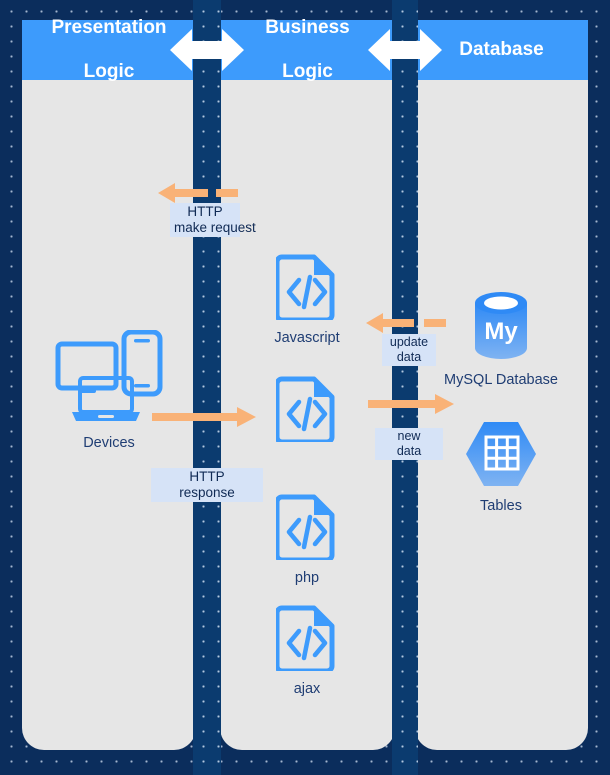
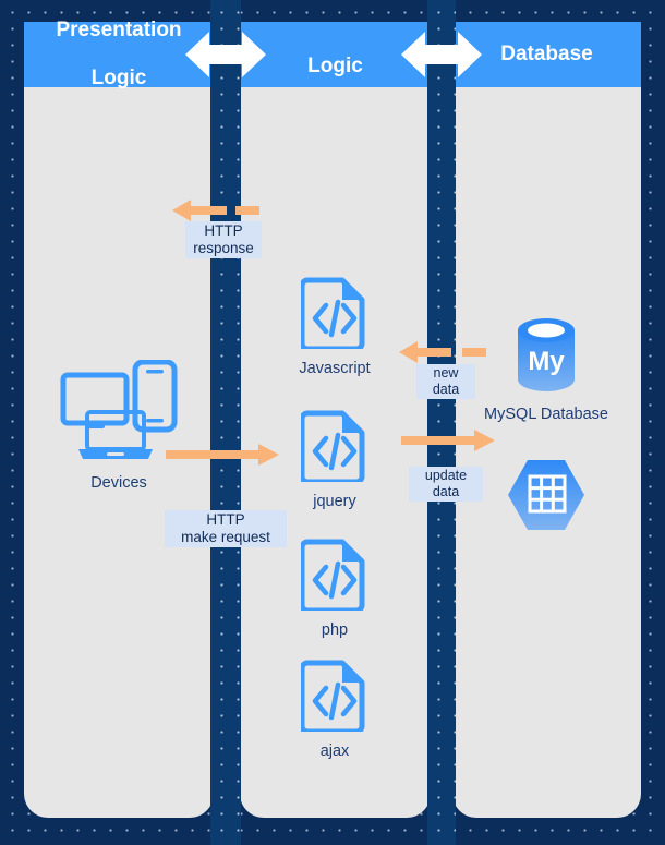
  Presentation
  Logic
- Business
  Logic
  Database
  Devices
  Javascript
+ jquery
  php
  ajax
  My
  MySQL Database
- Tables
  HTTP
- make request
+ response
  HTTP
- response
+ make request
- update
+ new
  data
- new
+ update
  data
